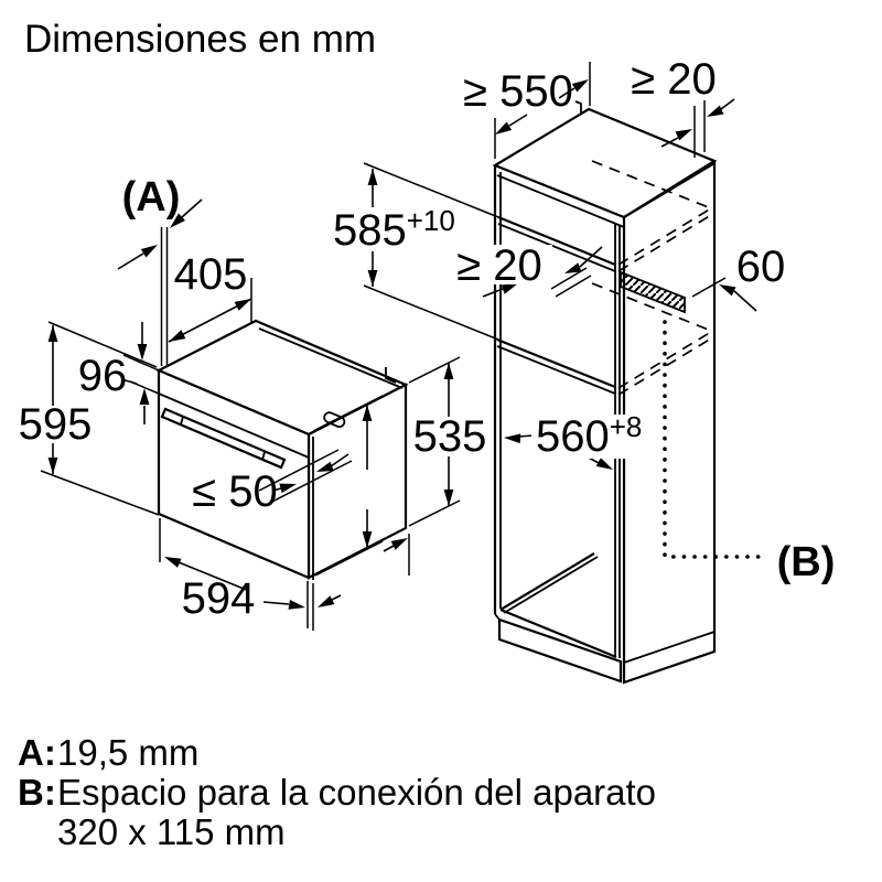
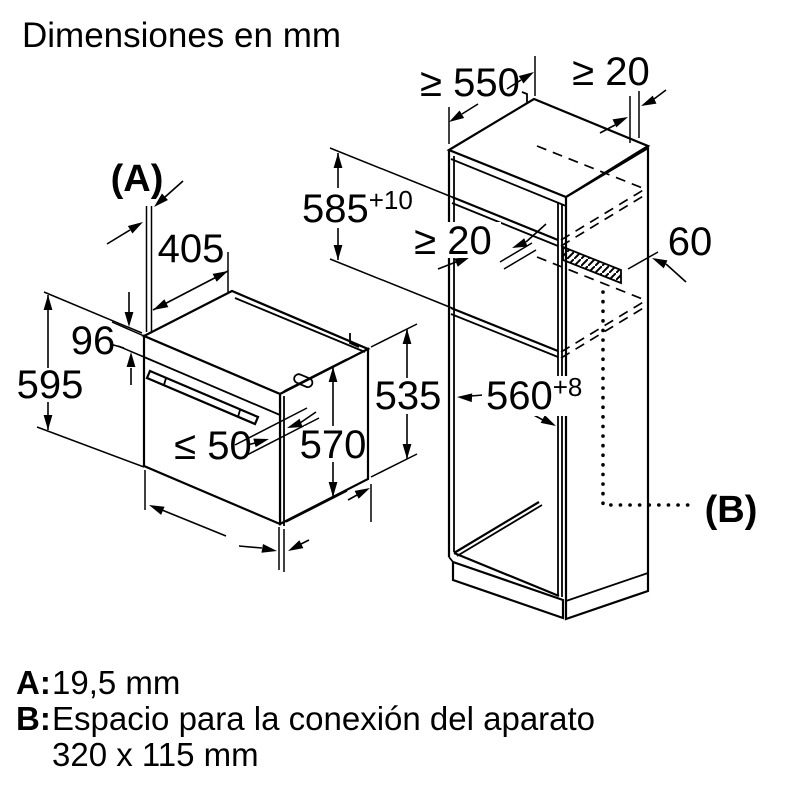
  Dimensiones en mm
  (A)
  405
  96
  595
  ≤ 50
+ 570
  535
- 594
  ≥ 550
  ≥ 20
  585+10
  ≥ 20
  60
  560+8
  (B)
  A:
  19,5 mm
  B:
  Espacio para la conexión del aparato
  320 x 115 mm
